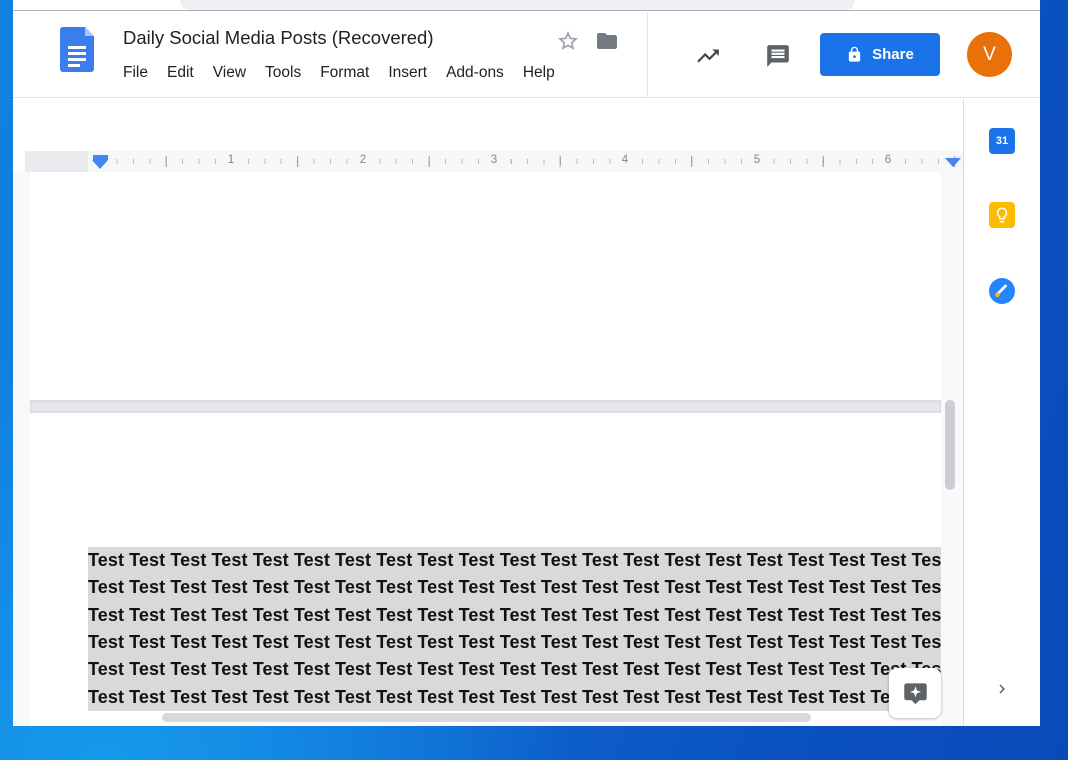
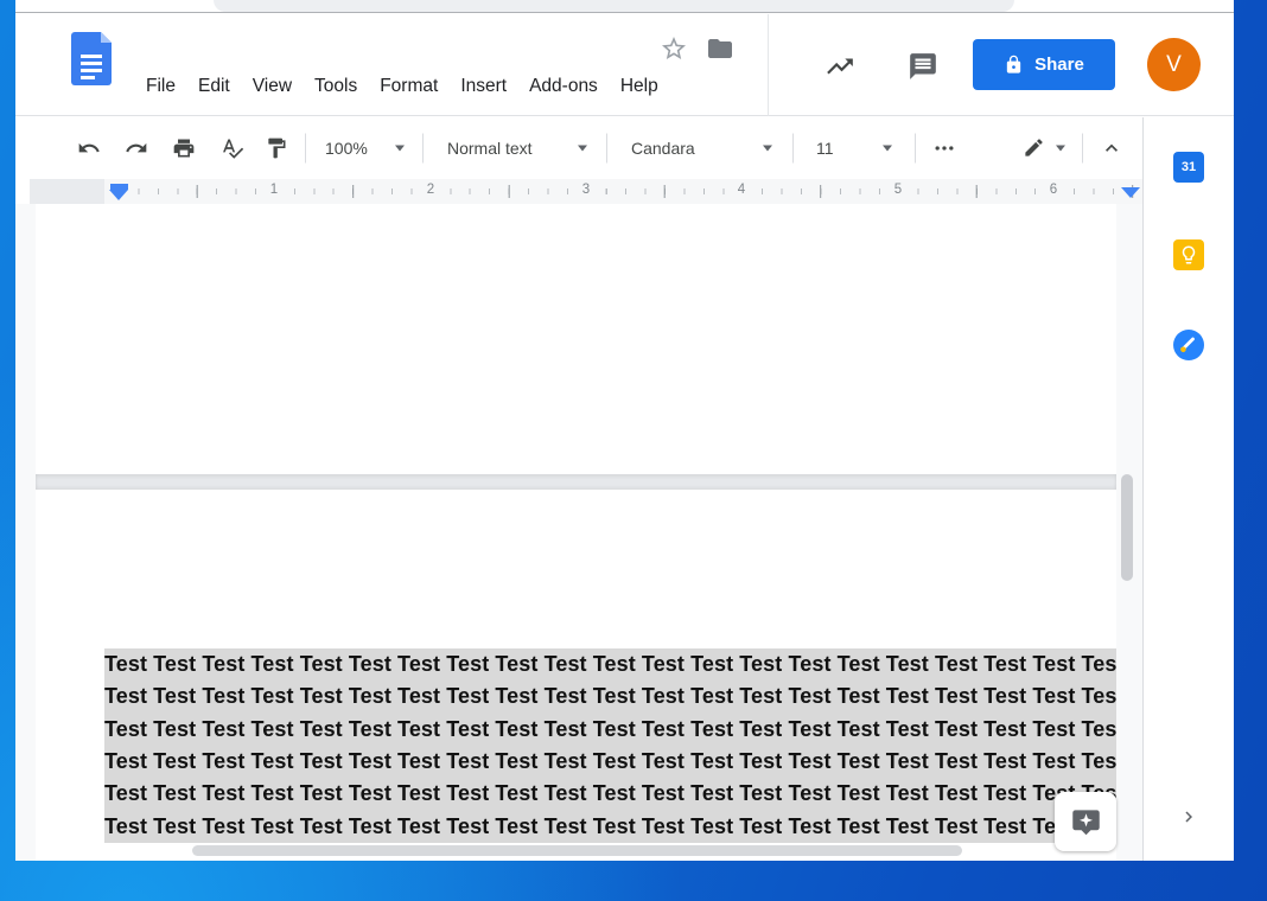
- Daily Social Media Posts (Recovered)
  File
  Edit
  View
  Tools
  Format
  Insert
  Add-ons
  Help
  Share
  V
+ 100%
+ Normal text
+ Candara
+ 11
  1
  2
  3
  4
  5
  6
  Test Test Test Test Test Test Test Test Test Test Test Test Test Test Test Test Test Test Test Test Tes
  Test Test Test Test Test Test Test Test Test Test Test Test Test Test Test Test Test Test Test Test Tes
  Test Test Test Test Test Test Test Test Test Test Test Test Test Test Test Test Test Test Test Test Tes
  Test Test Test Test Test Test Test Test Test Test Test Test Test Test Test Test Test Test Test Test Tes
  Test Test Test Test Test Test Test Test Test Test Test Test Test Test Test Test Test Test Test Te
  Test Test Test Test Test Test Test Test Test Test Test Test Test Test Test Test Test Test Test Te
  31
